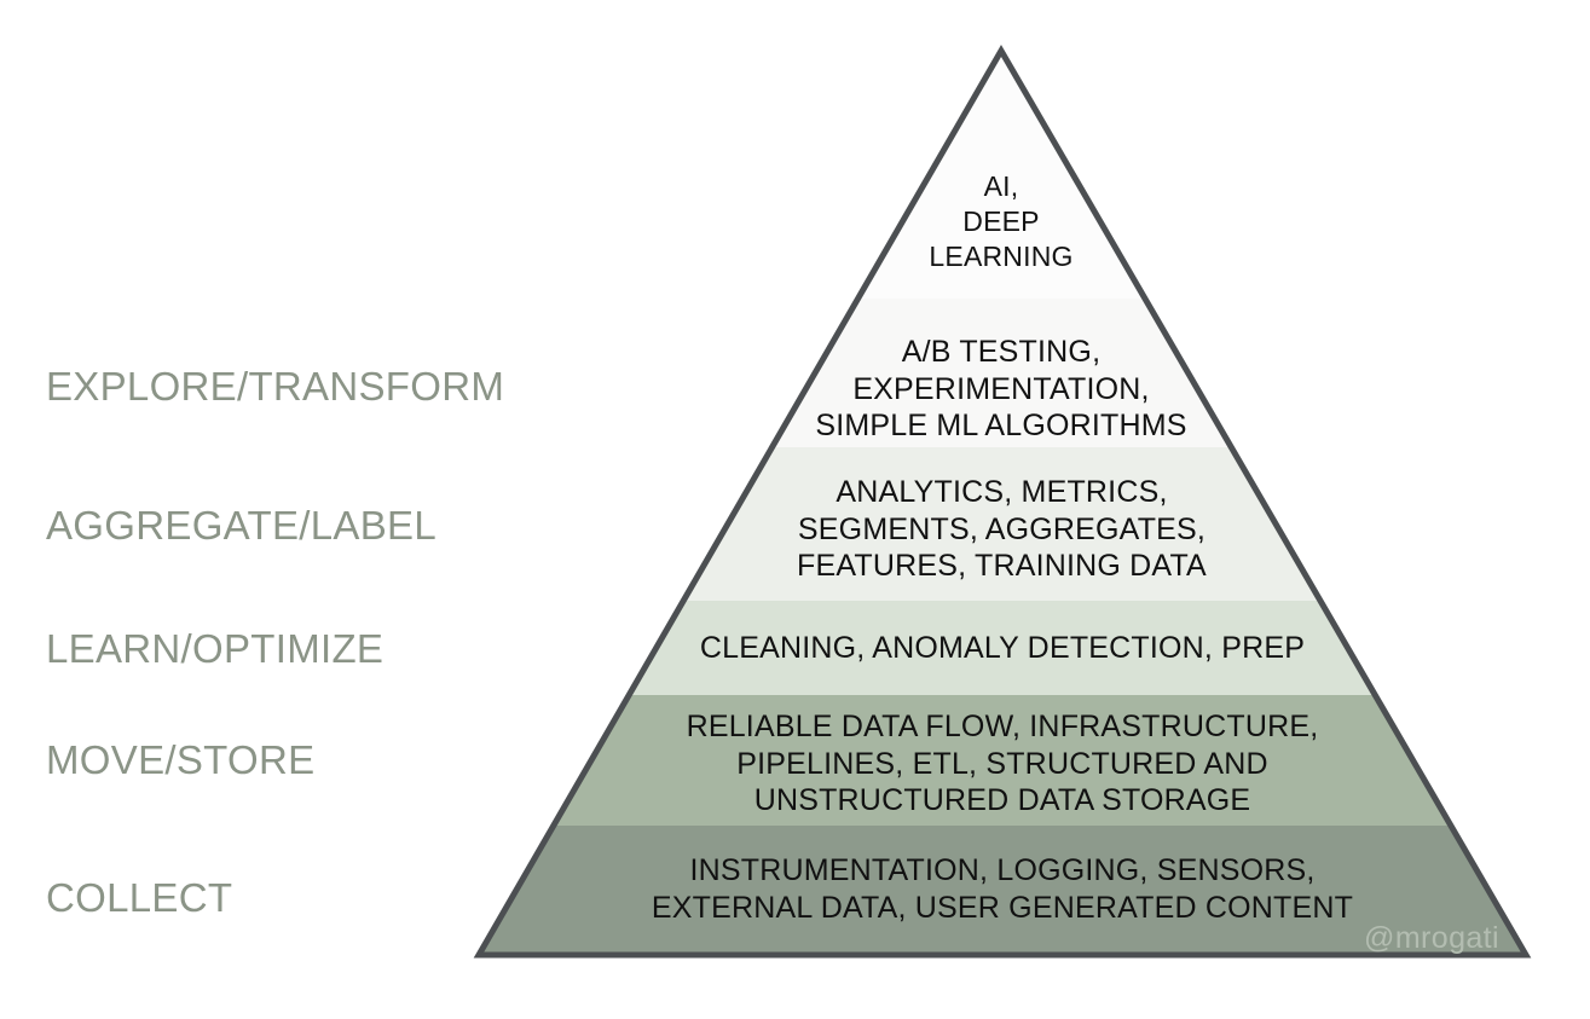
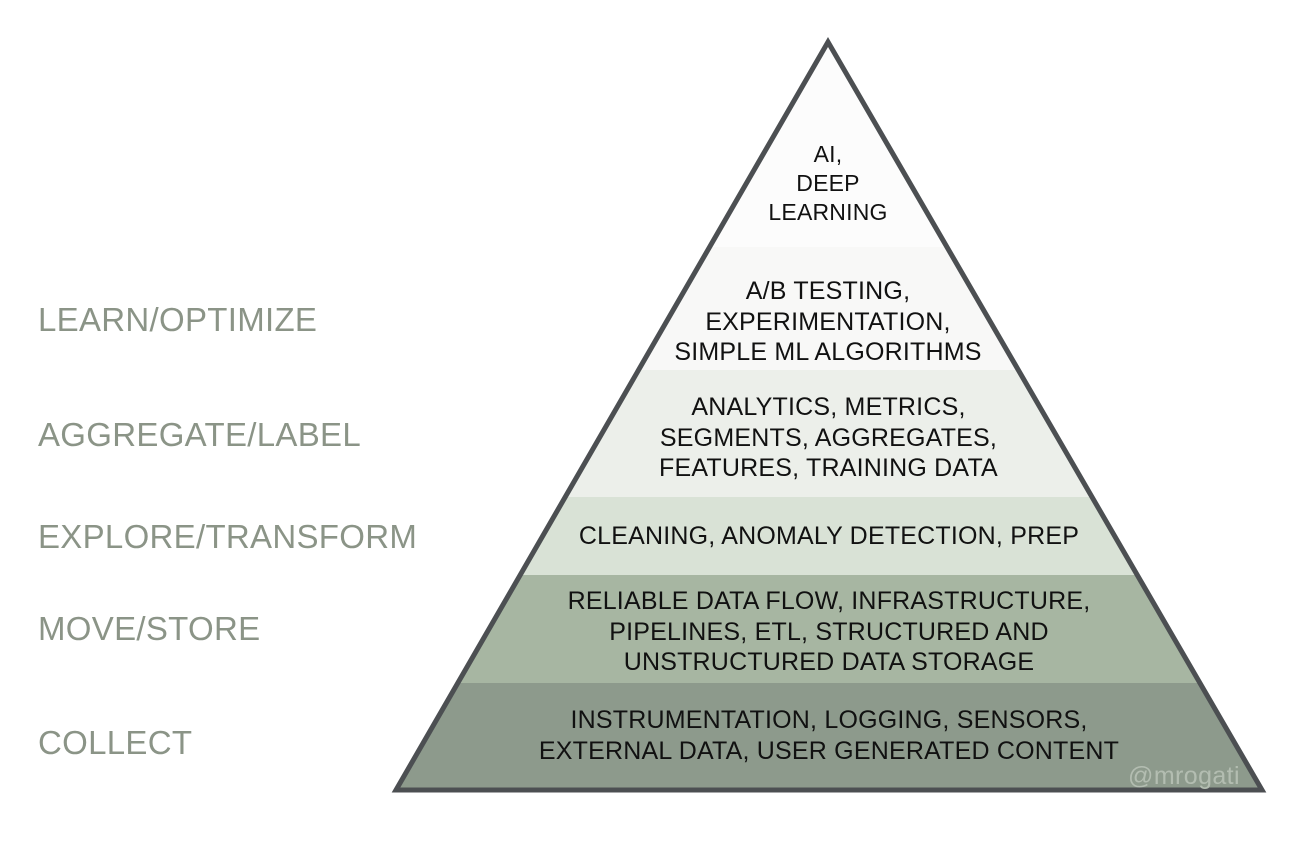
- EXPLORE/TRANSFORM
+ LEARN/OPTIMIZE
  AGGREGATE/LABEL
- LEARN/OPTIMIZE
+ EXPLORE/TRANSFORM
  MOVE/STORE
  COLLECT
  AI,
  DEEP
  LEARNING
  A/B TESTING,
  EXPERIMENTATION,
  SIMPLE ML ALGORITHMS
  ANALYTICS, METRICS,
  SEGMENTS, AGGREGATES,
  FEATURES, TRAINING DATA
  CLEANING, ANOMALY DETECTION, PREP
  RELIABLE DATA FLOW, INFRASTRUCTURE,
  PIPELINES, ETL, STRUCTURED AND
  UNSTRUCTURED DATA STORAGE
  INSTRUMENTATION, LOGGING, SENSORS,
  EXTERNAL DATA, USER GENERATED CONTENT
  @mrogati
